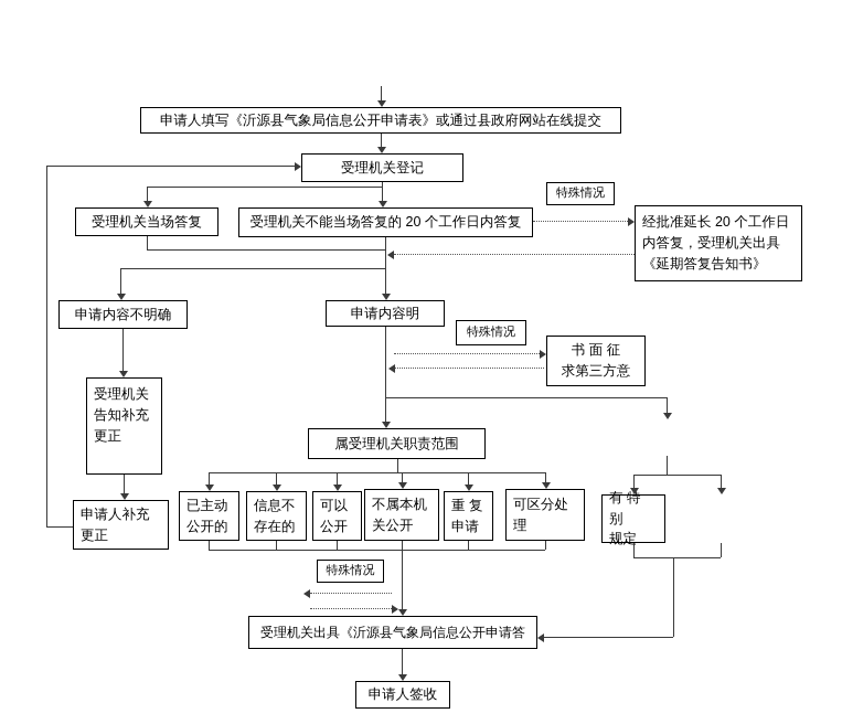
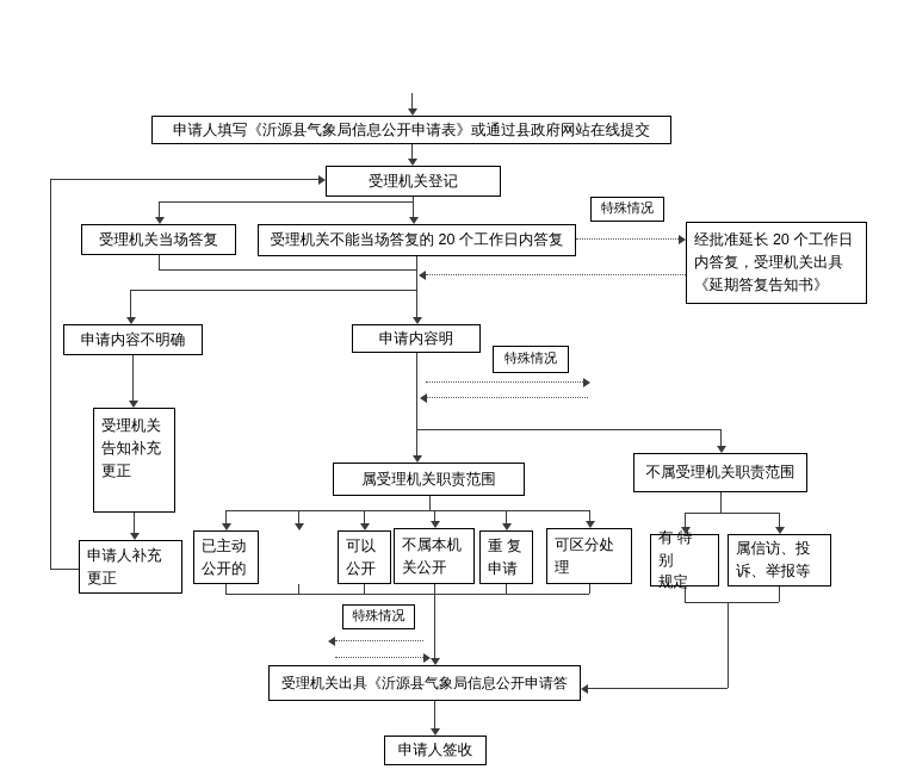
  申请人填写《沂源县气象局信息公开申请表》或通过县政府网站在线提交
  受理机关登记
  受理机关当场答复
  受理机关不能当场答复的 20 个工作日内答复
  经批准延长 20 个工作日
  内答复，受理机关出具
  《延期答复告知书》
  申请内容不明确
  申请内容明
- 书 面 征
- 求第三方意
  受理机关
  告知补充
  更正
  申请人补充
  更正
  属受理机关职责范围
+ 不属受理机关职责范围
  已主动
  公开的
- 信息不
- 存在的
  可以
  公开
  不属本机
  关公开
  重 复
  申请
  可区分处
  理
  有 特 别
  规定
+ 属信访、投
+ 诉、举报等
  受理机关出具《沂源县气象局信息公开申请答
  申请人签收
  特殊情况
  特殊情况
  特殊情况
